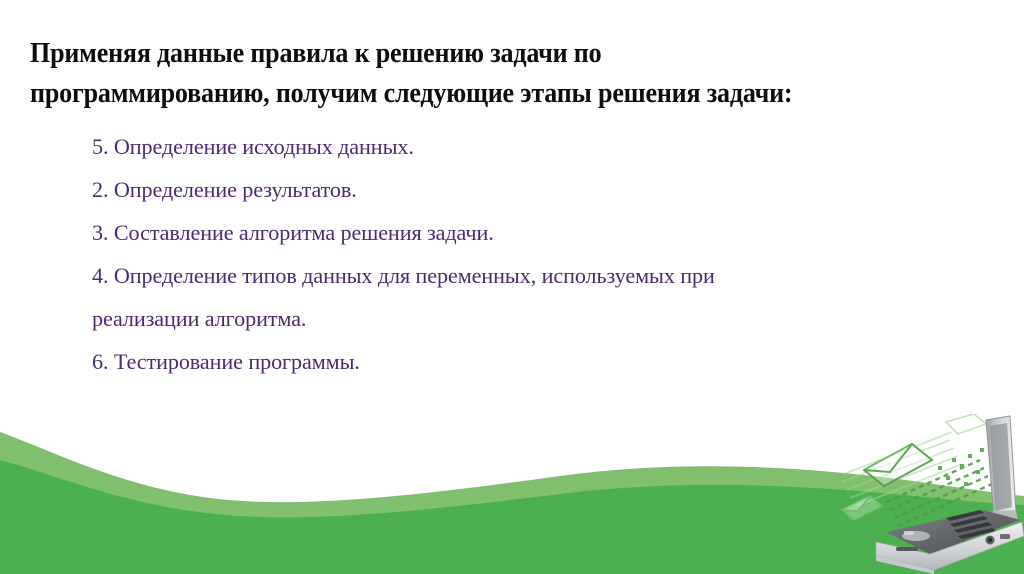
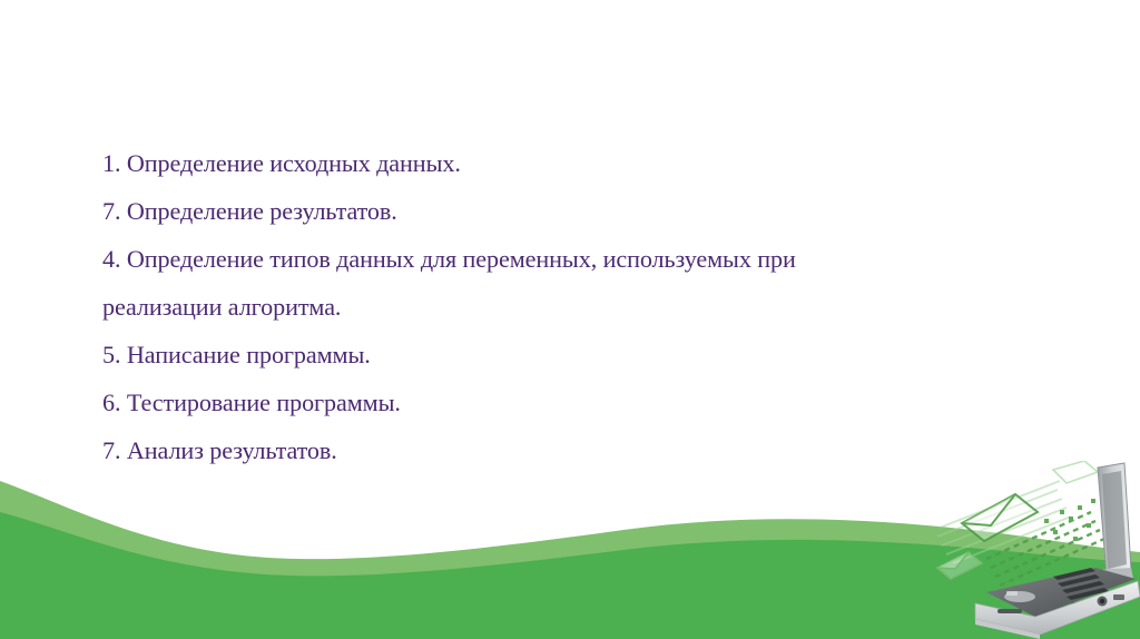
- Применяя данные правила к решению задачи по
- программированию, получим следующие этапы решения задачи:
- 5. Определение исходных данных.
+ 1. Определение исходных данных.
- 2. Определение результатов.
+ 7. Определение результатов.
- 3. Составление алгоритма решения задачи.
  4. Определение типов данных для переменных, используемых при
  реализации алгоритма.
+ 5. Написание программы.
  6. Тестирование программы.
+ 7. Анализ результатов.
